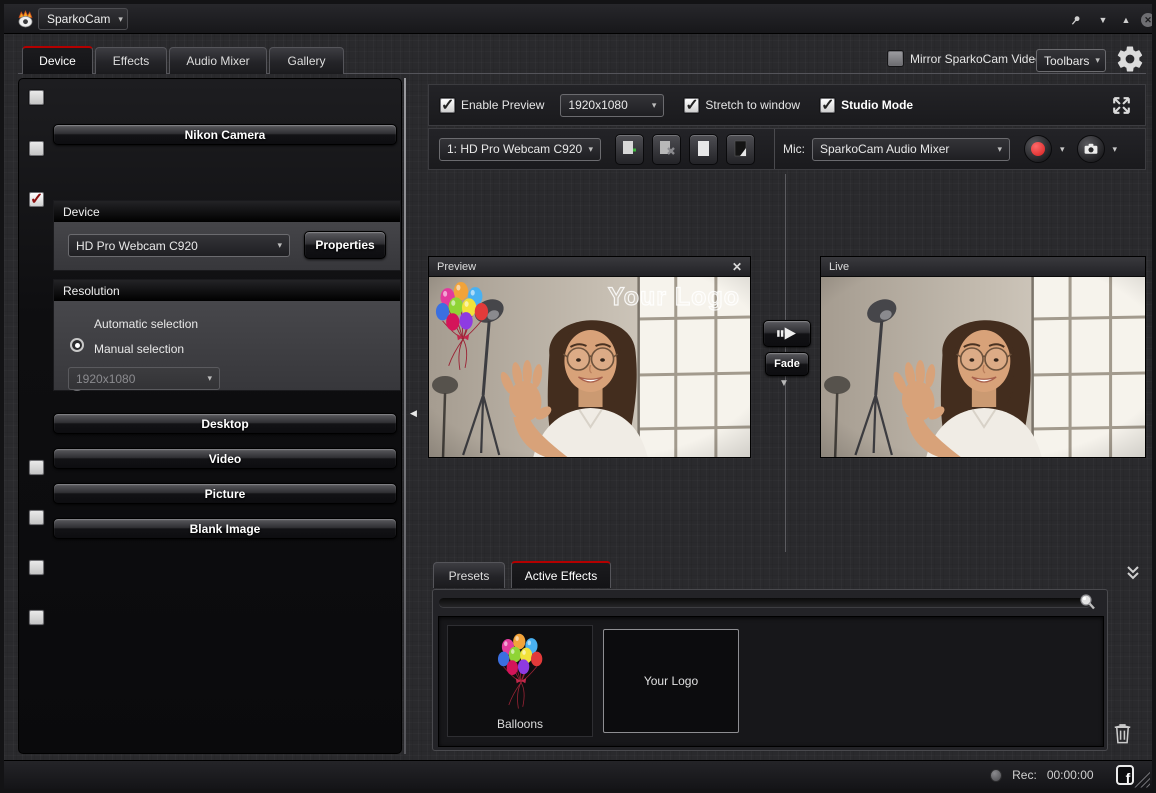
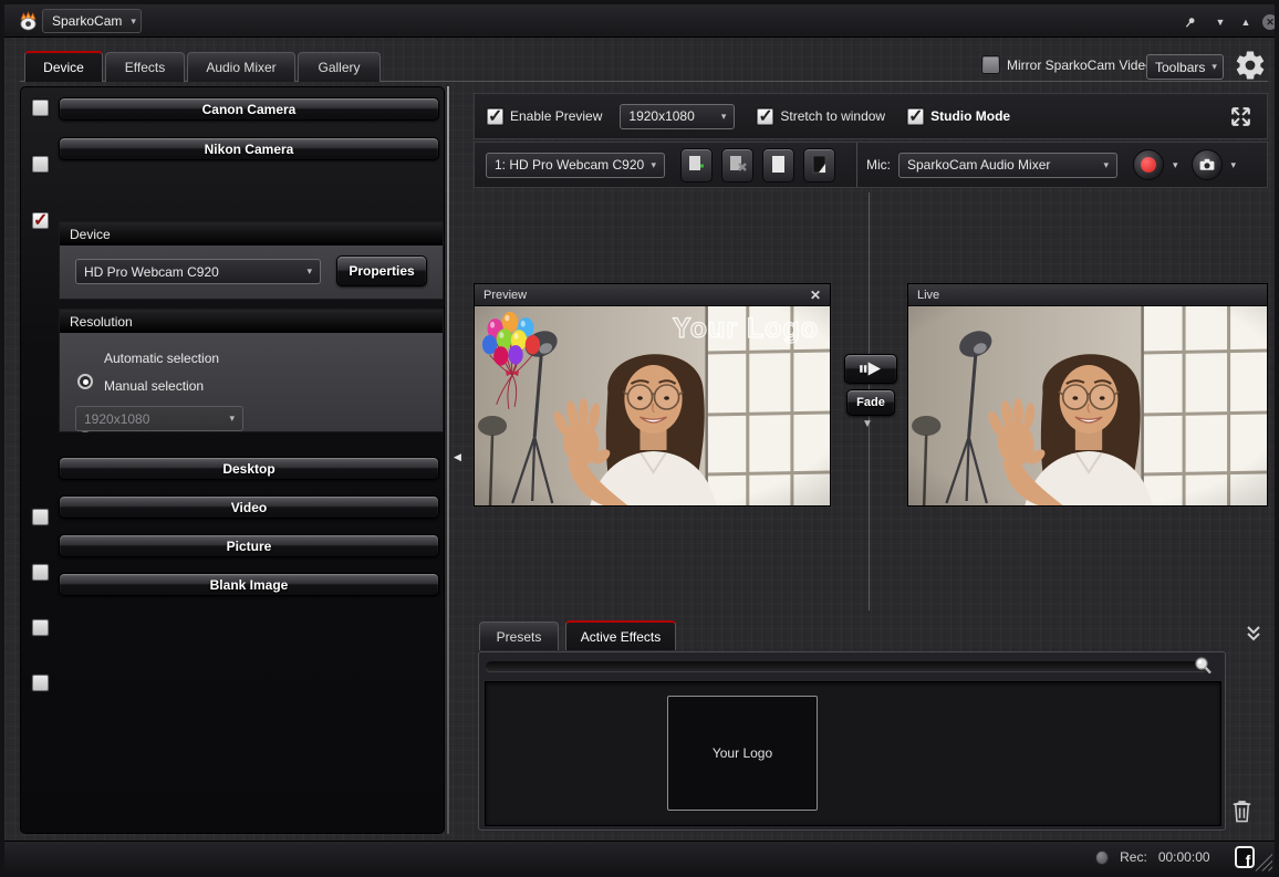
  SparkoCam
  ▾
  ▼
  ▲
  ✕
  Device
  Effects
  Audio Mixer
  Gallery
  Mirror SparkoCam Vide
  Toolbars
  ▾
+ Canon Camera
  Nikon Camera
  ✓
  Device
  HD Pro Webcam C920
  ▾
  Properties
  Resolution
  Automatic selection
  Manual selection
  1920x1080
  ▾
  Desktop
  Video
  Picture
  Blank Image
  ◀
  ✓
  Enable Preview
  1920x1080
  ▾
  ✓
  Stretch to window
  ✓
  Studio Mode
  1: HD Pro Webcam C920
  ▾
  Mic:
  SparkoCam Audio Mixer
  ▾
  ▾
  ▾
  Preview
  ✕
  Your Logo
  Fade
  ▼
  Live
  Presets
  Active Effects
- Balloons
  Your Logo
  Rec:
  00:00:00
  f
